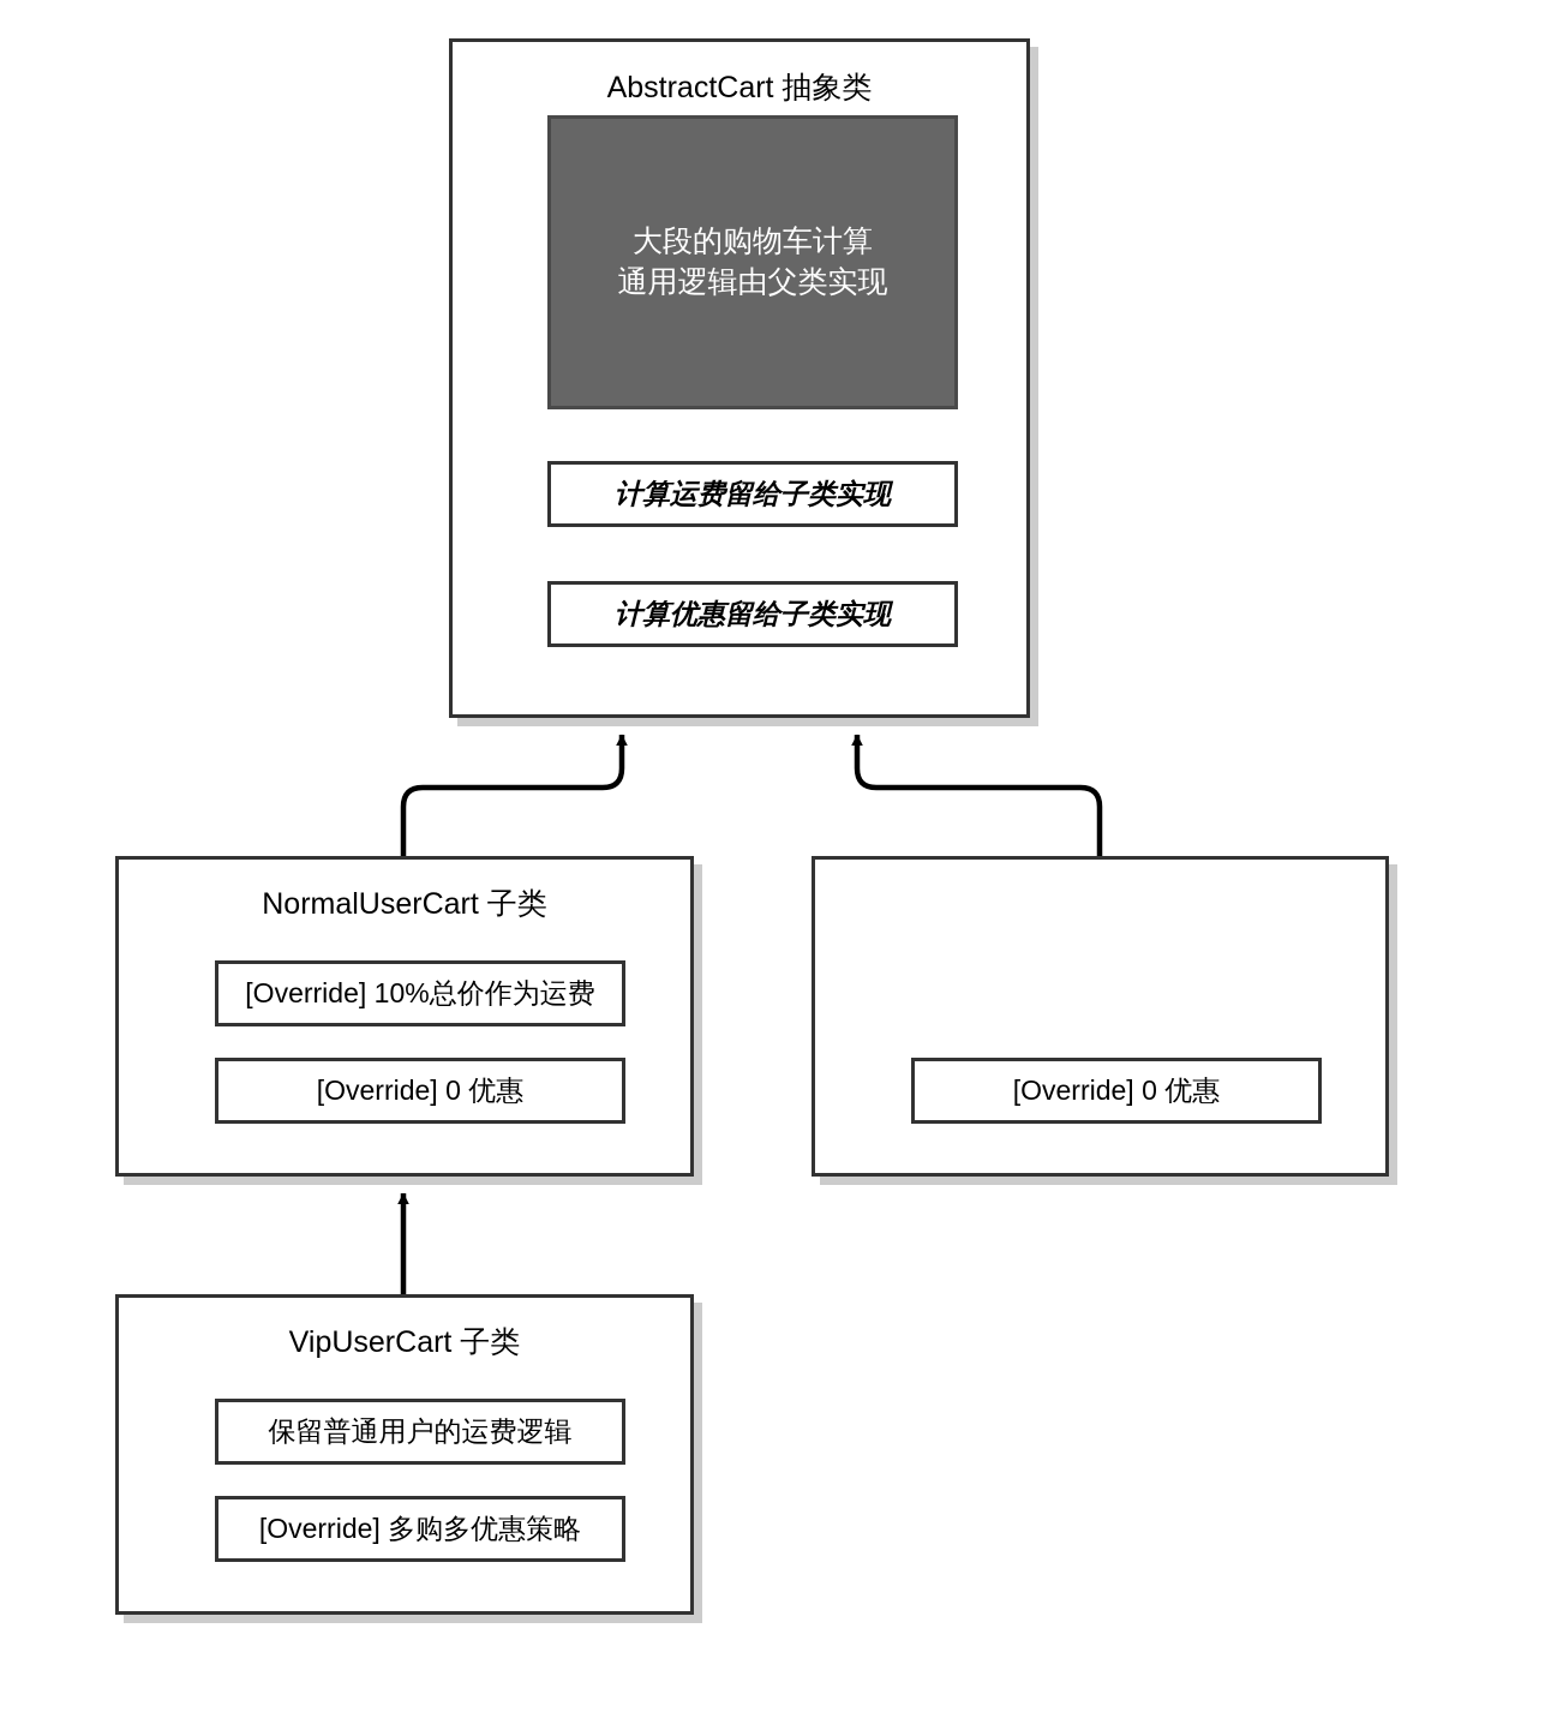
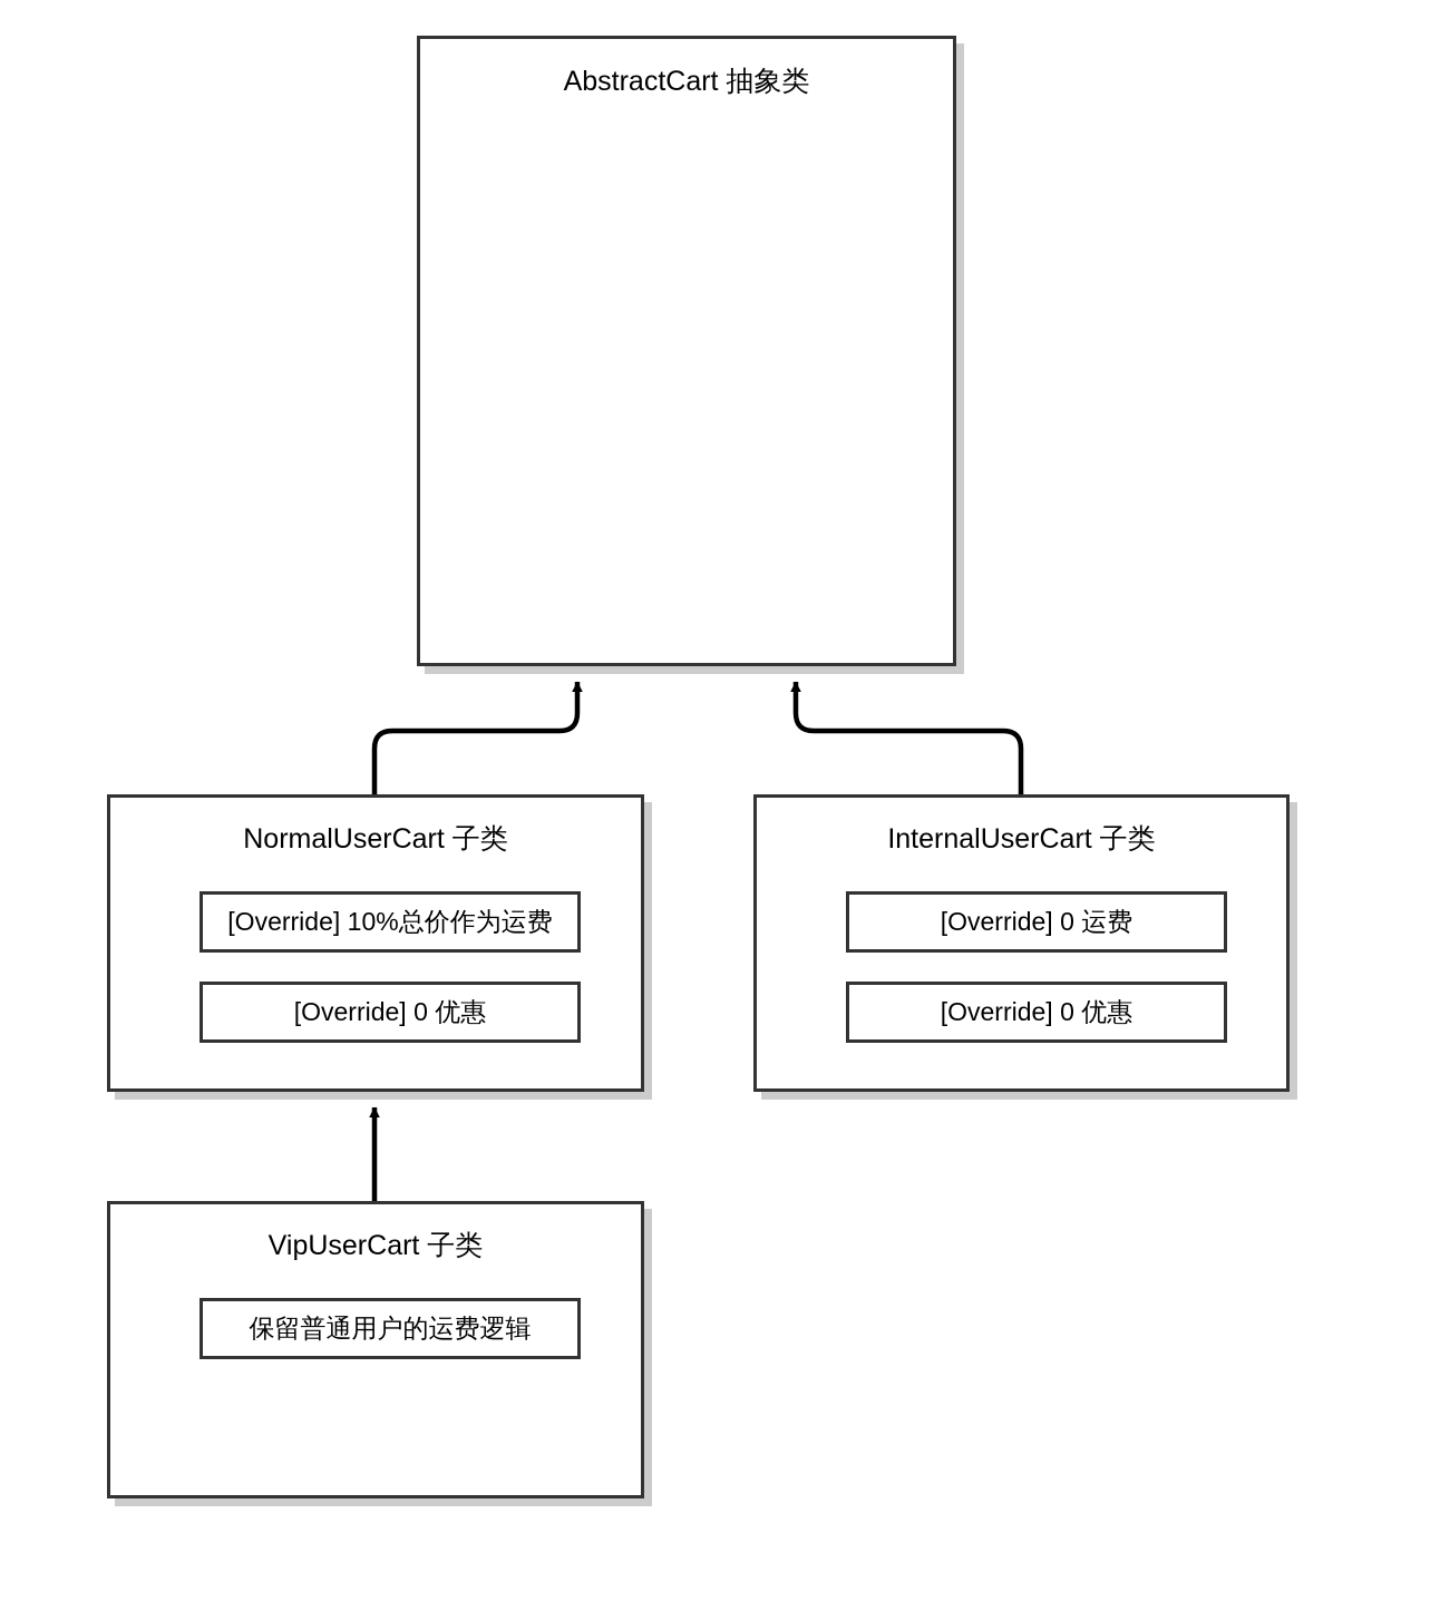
  AbstractCart 抽象类
- 大段的购物车计算
- 通用逻辑由父类实现
- 计算运费留给子类实现
- 计算优惠留给子类实现
  NormalUserCart 子类
  [Override] 10%总价作为运费
  [Override] 0 优惠
+ InternalUserCart 子类
+ [Override] 0 运费
  [Override] 0 优惠
  VipUserCart 子类
  保留普通用户的运费逻辑
- [Override] 多购多优惠策略
